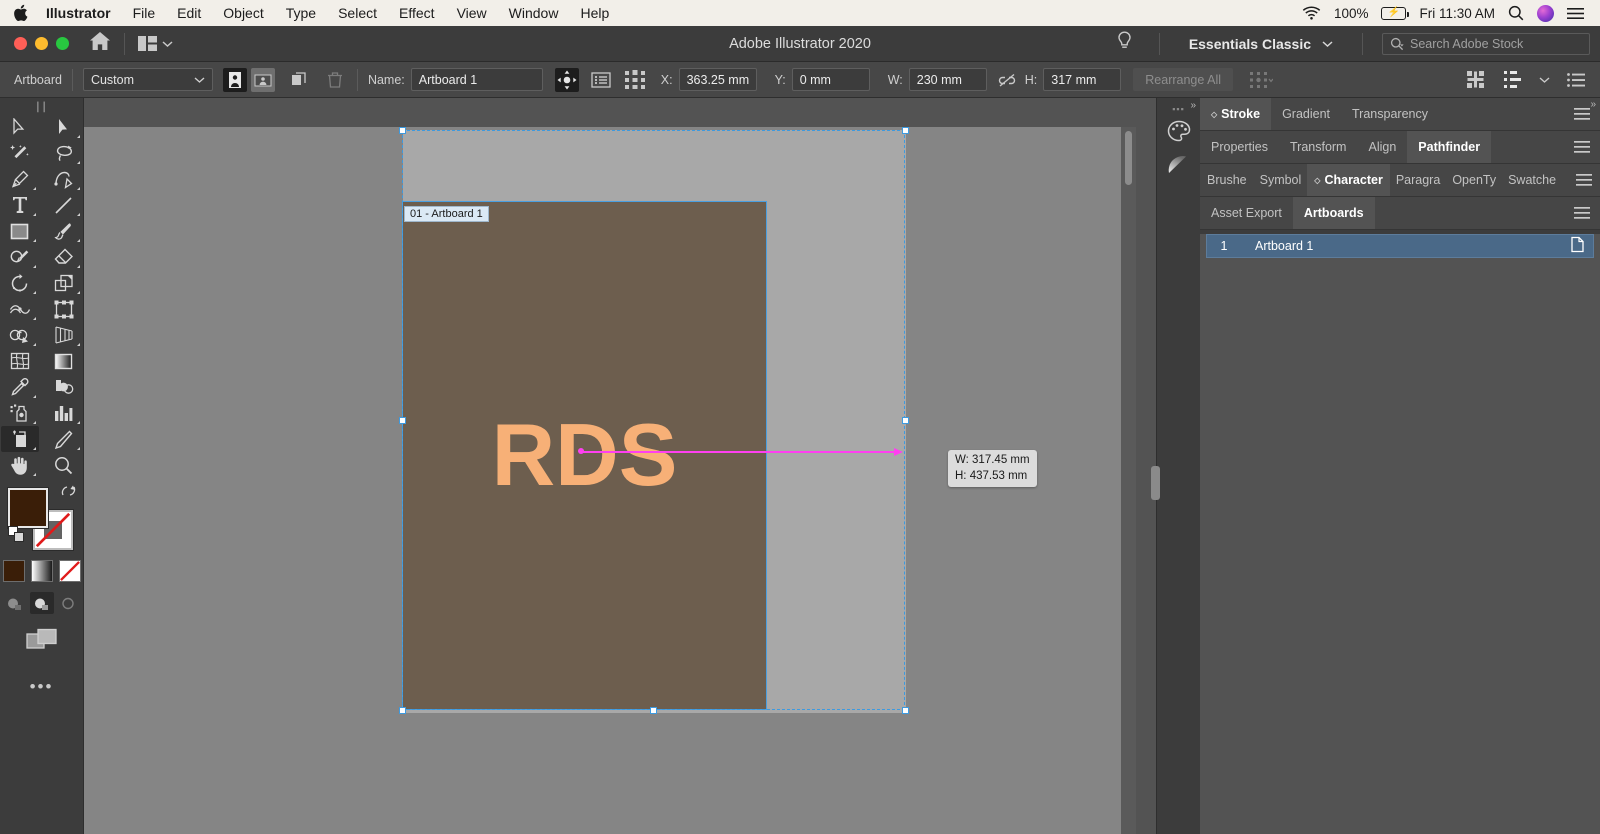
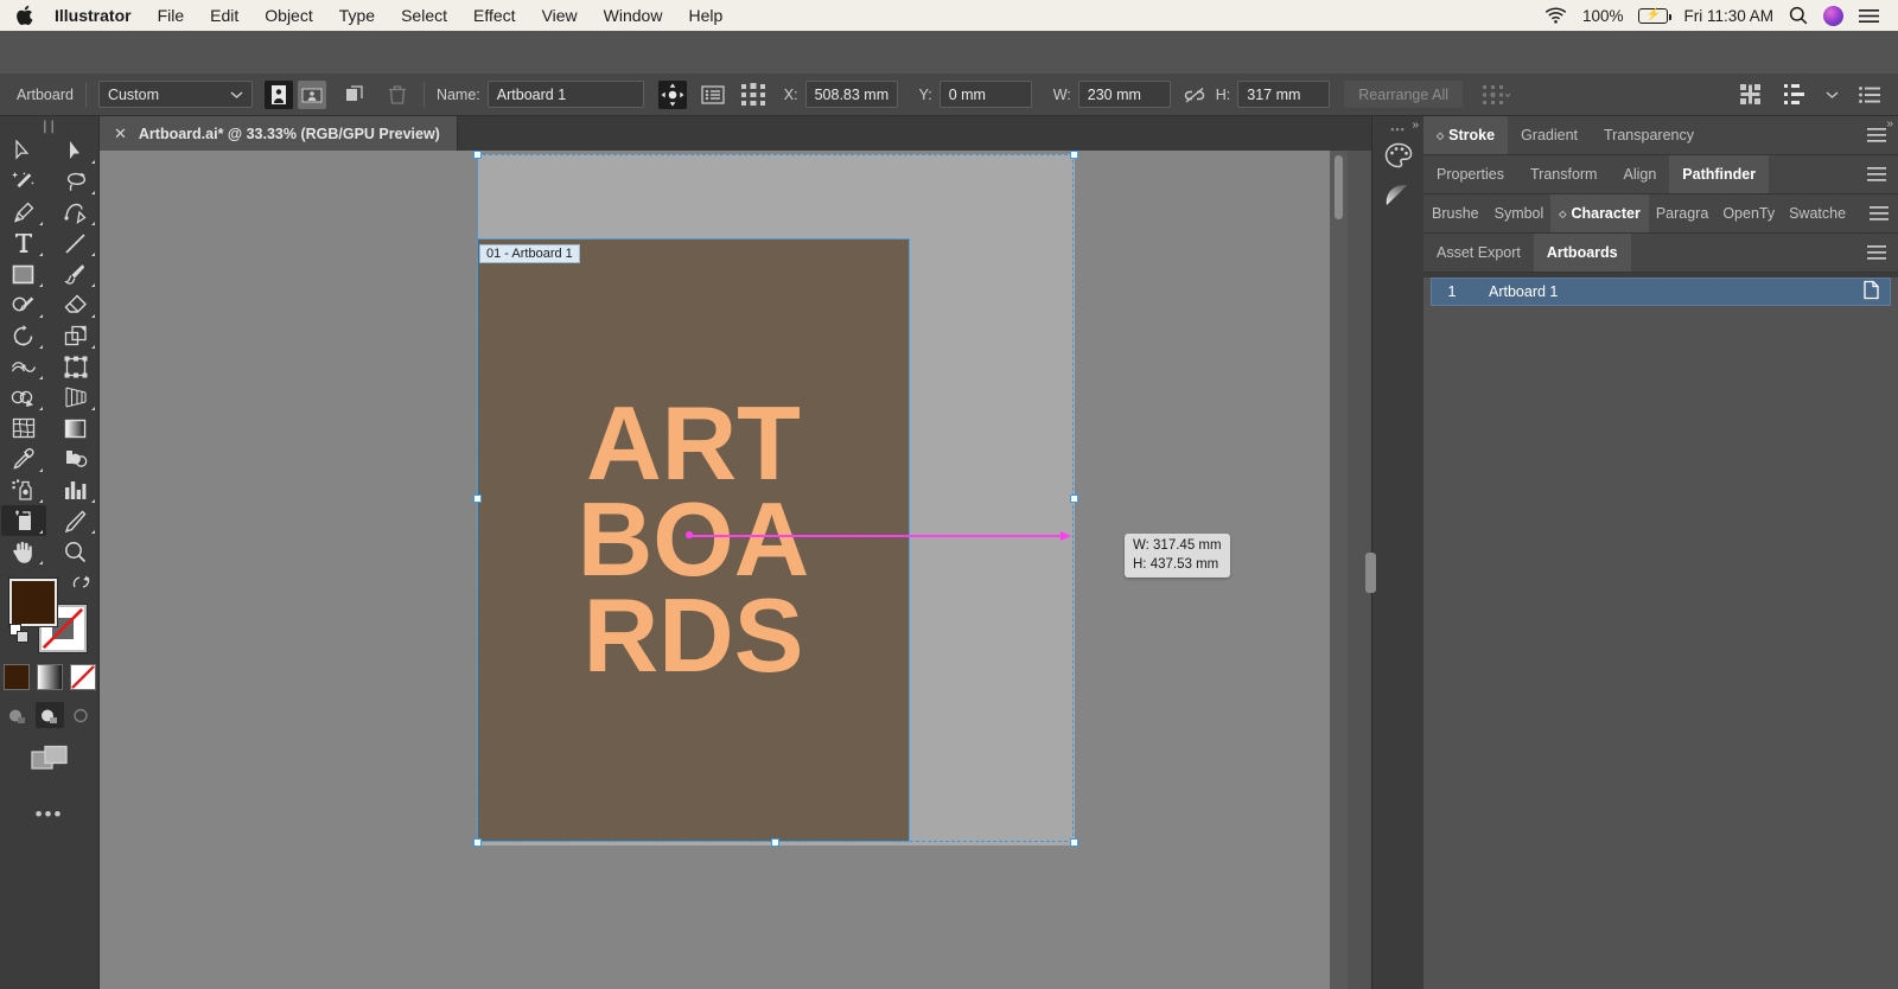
  Illustrator
  File
  Edit
  Object
  Type
  Select
  Effect
  View
  Window
  Help
  100%
  ⚡
  Fri 11:30 AM
- Adobe Illustrator 2020
- Essentials Classic
- Search Adobe Stock
  Artboard
  Custom
  Name:
  Artboard 1
  X:
- 363.25 mm
+ 508.83 mm
  Y:
  0 mm
  W:
  230 mm
  H:
  317 mm
  Rearrange All
+ ✕
+ Artboard.ai* @ 33.33% (RGB/GPU Preview)
  ┃┃
  •••
+ ART
+ BOA
  RDS
  01 - Artboard 1
  W: 317.45 mm
  H: 437.53 mm
  »
  ▪▪▪
  »
  ◇
  Stroke
  Gradient
  Transparency
  Properties
  Transform
  Align
  Pathfinder
  Brushe
  Symbol
  ◇
  Character
  Paragra
  OpenTy
  Swatche
  Asset Export
  Artboards
  1
  Artboard 1
